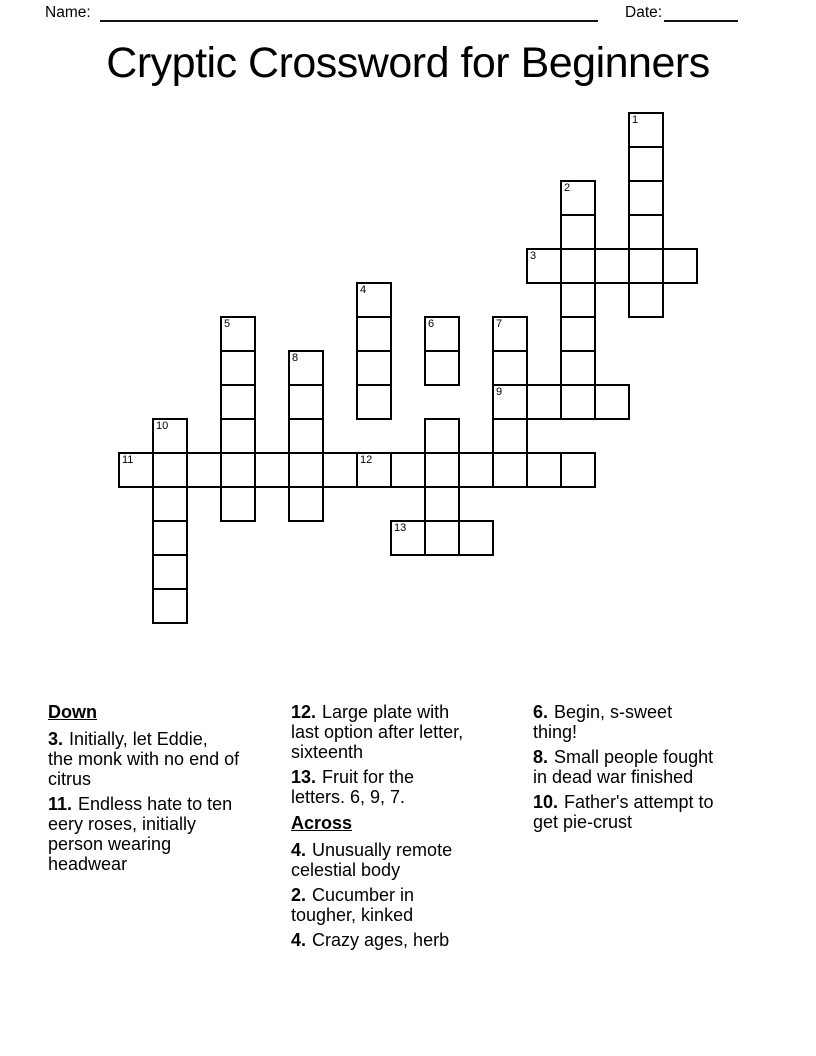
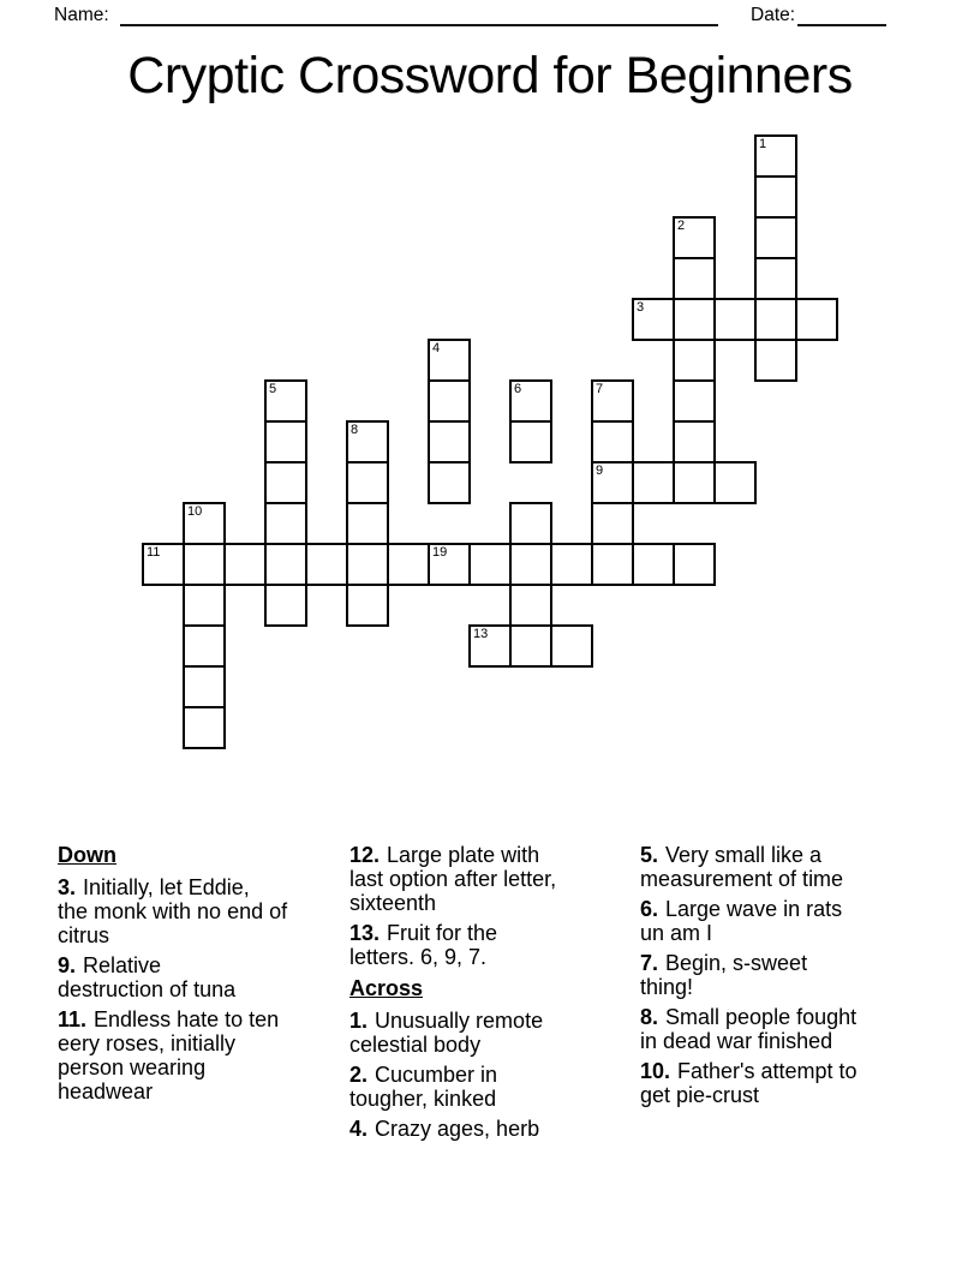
  Name:
  Date:
  Cryptic Crossword for Beginners
  1
  2
  3
  4
  5
  6
  7
  8
  9
  10
  11
- 12
+ 19
  13
  Down
  3. Initially, let Eddie,
  the monk with no end of
  citrus
+ 9. Relative
+ destruction of tuna
  11. Endless hate to ten
  eery roses, initially
  person wearing
  headwear
  12. Large plate with
  last option after letter,
  sixteenth
  13. Fruit for the
  letters. 6, 9, 7.
  Across
- 4. Unusually remote
+ 1. Unusually remote
  celestial body
  2. Cucumber in
  tougher, kinked
  4. Crazy ages, herb
+ 5. Very small like a
+ measurement of time
+ 6. Large wave in rats
+ un am I
- 6. Begin, s-sweet
+ 7. Begin, s-sweet
  thing!
  8. Small people fought
  in dead war finished
  10. Father's attempt to
  get pie-crust
